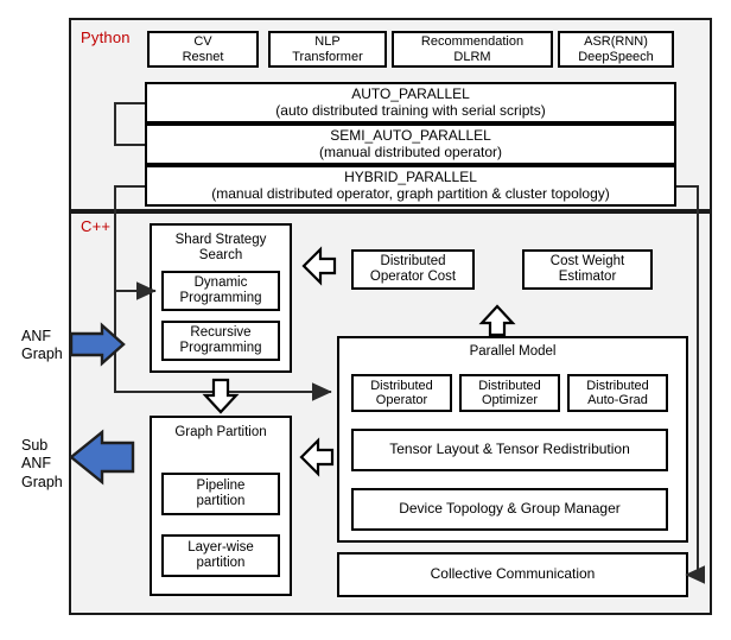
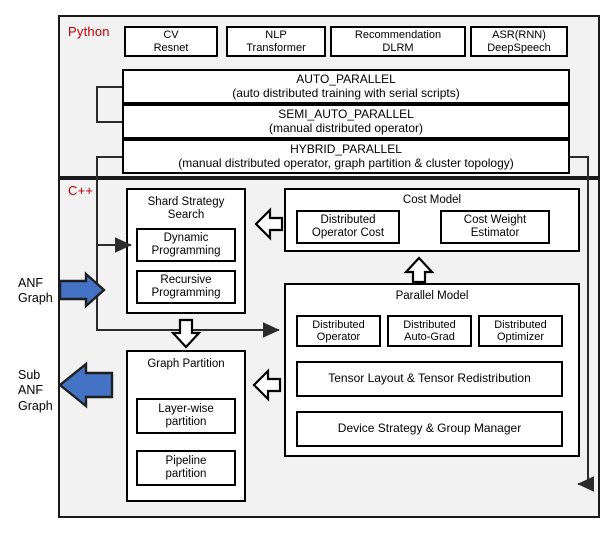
  Python
  CV
  Resnet
  NLP
  Transformer
  Recommendation
  DLRM
  ASR(RNN)
  DeepSpeech
  AUTO_PARALLEL
  (auto distributed training with serial scripts)
  SEMI_AUTO_PARALLEL
  (manual distributed operator)
  HYBRID_PARALLEL
  (manual distributed operator, graph partition & cluster topology)
  C++
  Shard Strategy
  Search
  Dynamic
  Programming
  Recursive
  Programming
+ Cost Model
  Distributed
  Operator Cost
  Cost Weight
  Estimator
  Parallel Model
  Distributed
  Operator
  Distributed
- Optimizer
+ Auto-Grad
  Distributed
- Auto-Grad
+ Optimizer
  Tensor Layout & Tensor Redistribution
- Device Topology & Group Manager
+ Device Strategy & Group Manager
- Collective Communication
  Graph Partition
- Pipeline
+ Layer-wise
  partition
- Layer-wise
+ Pipeline
  partition
  ANF
  Graph
  Sub
  ANF
  Graph
